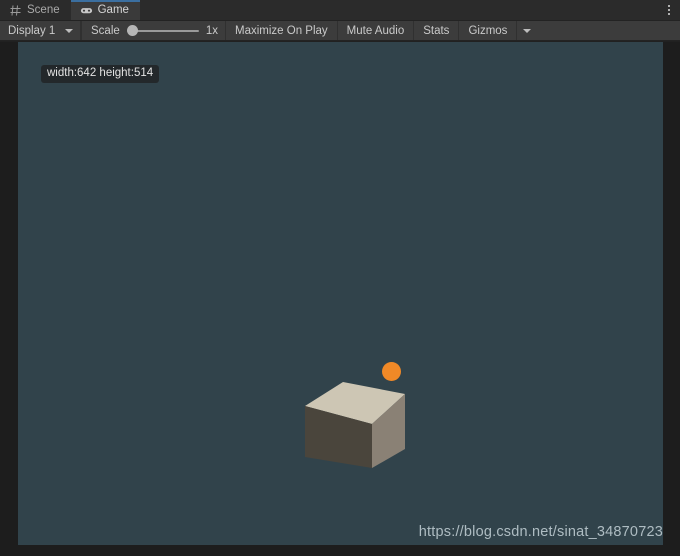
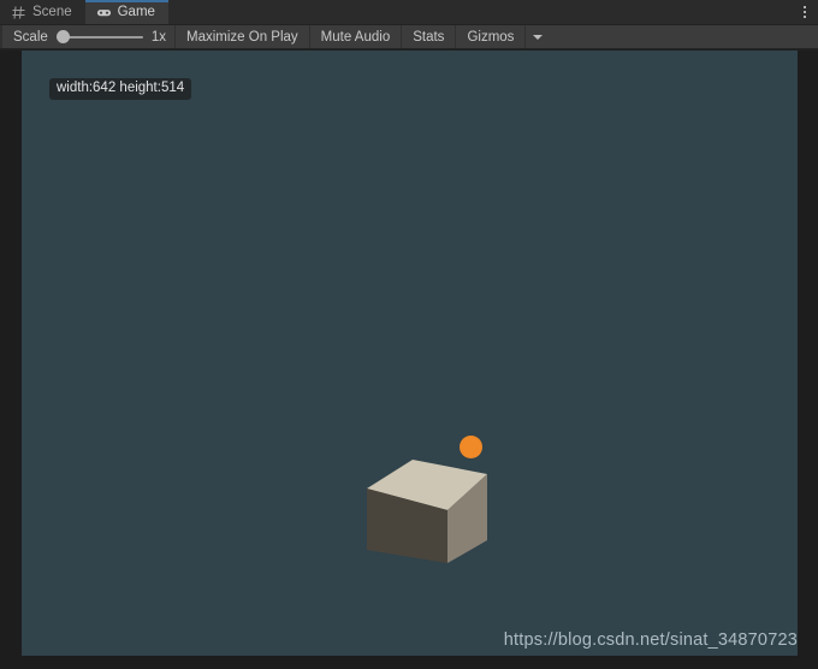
  Scene
  Game
- Display 1
  Scale
  1x
  Maximize On Play
  Mute Audio
  Stats
  Gizmos
  width:642 height:514
  https://blog.csdn.net/sinat_34870723
